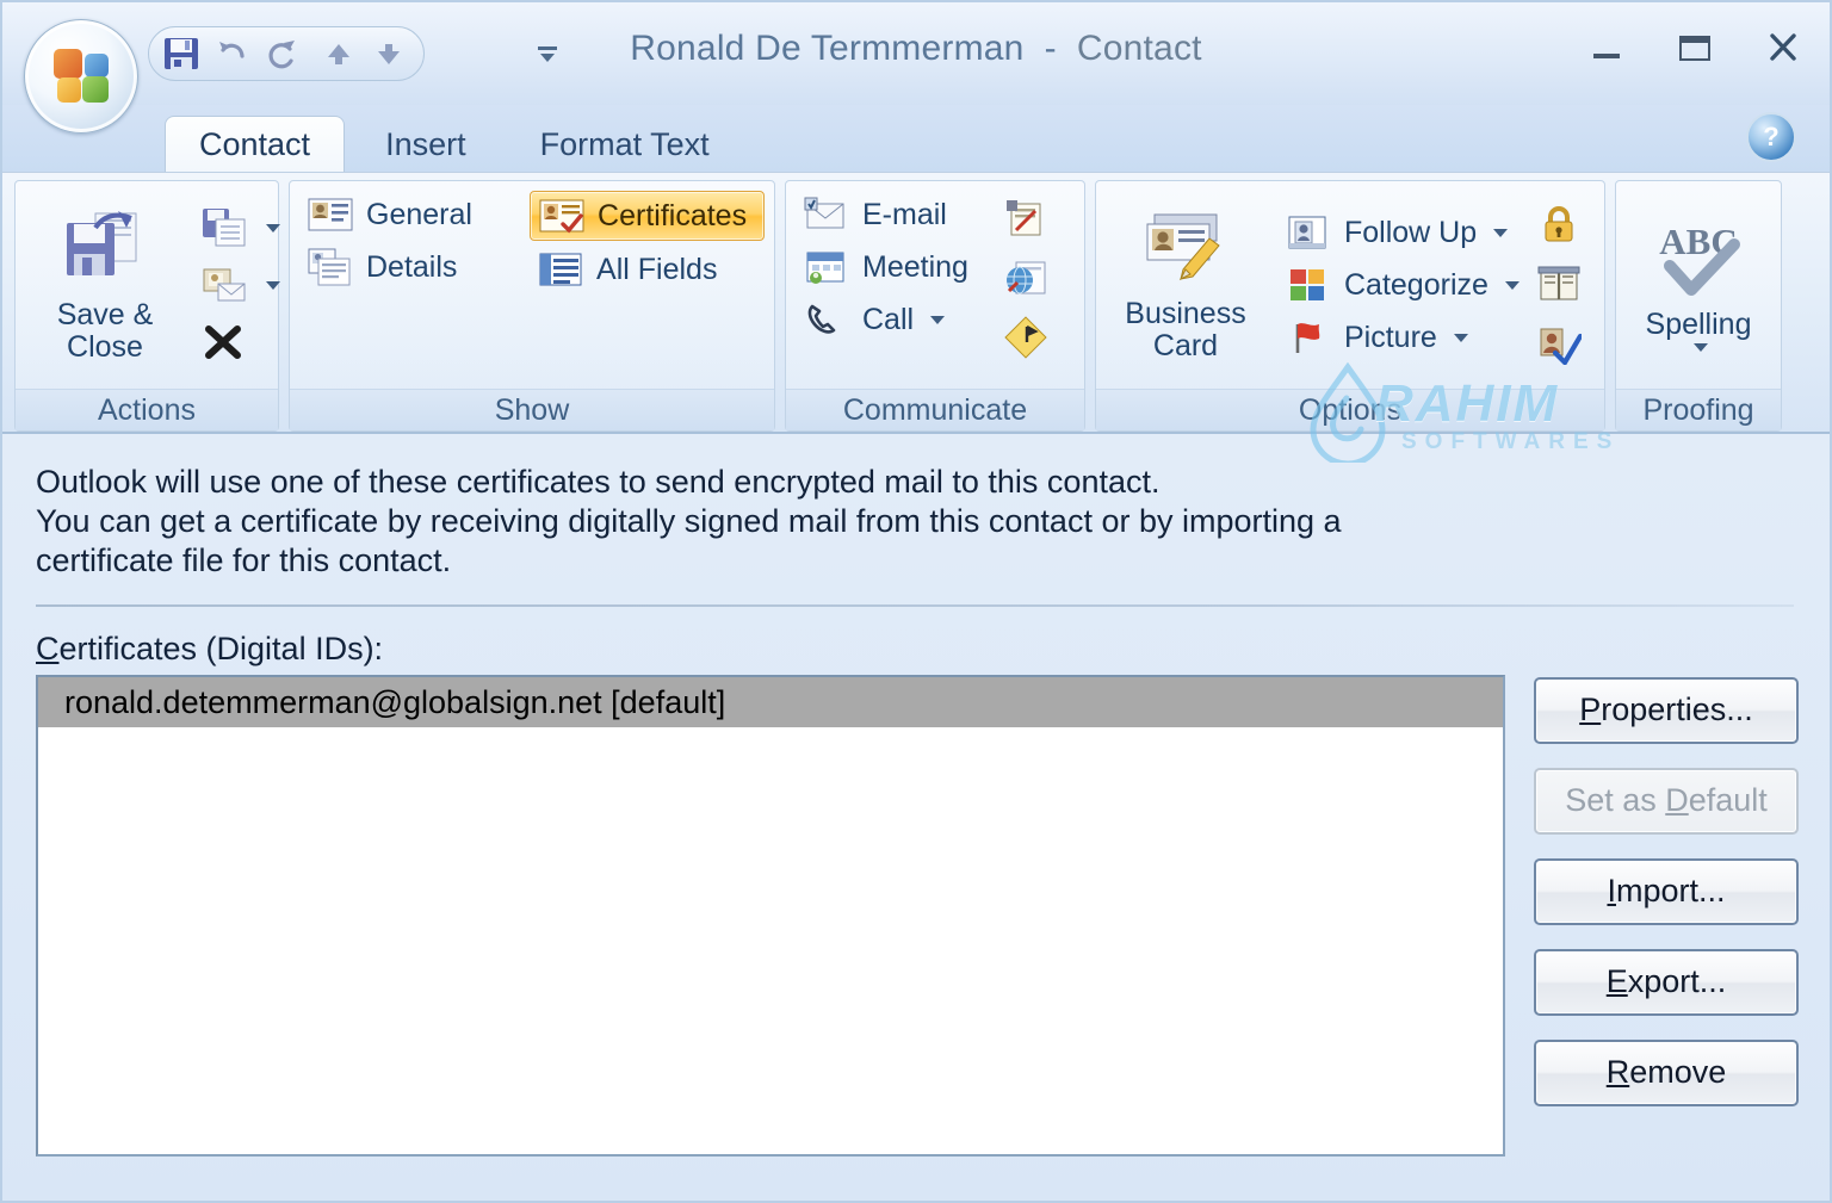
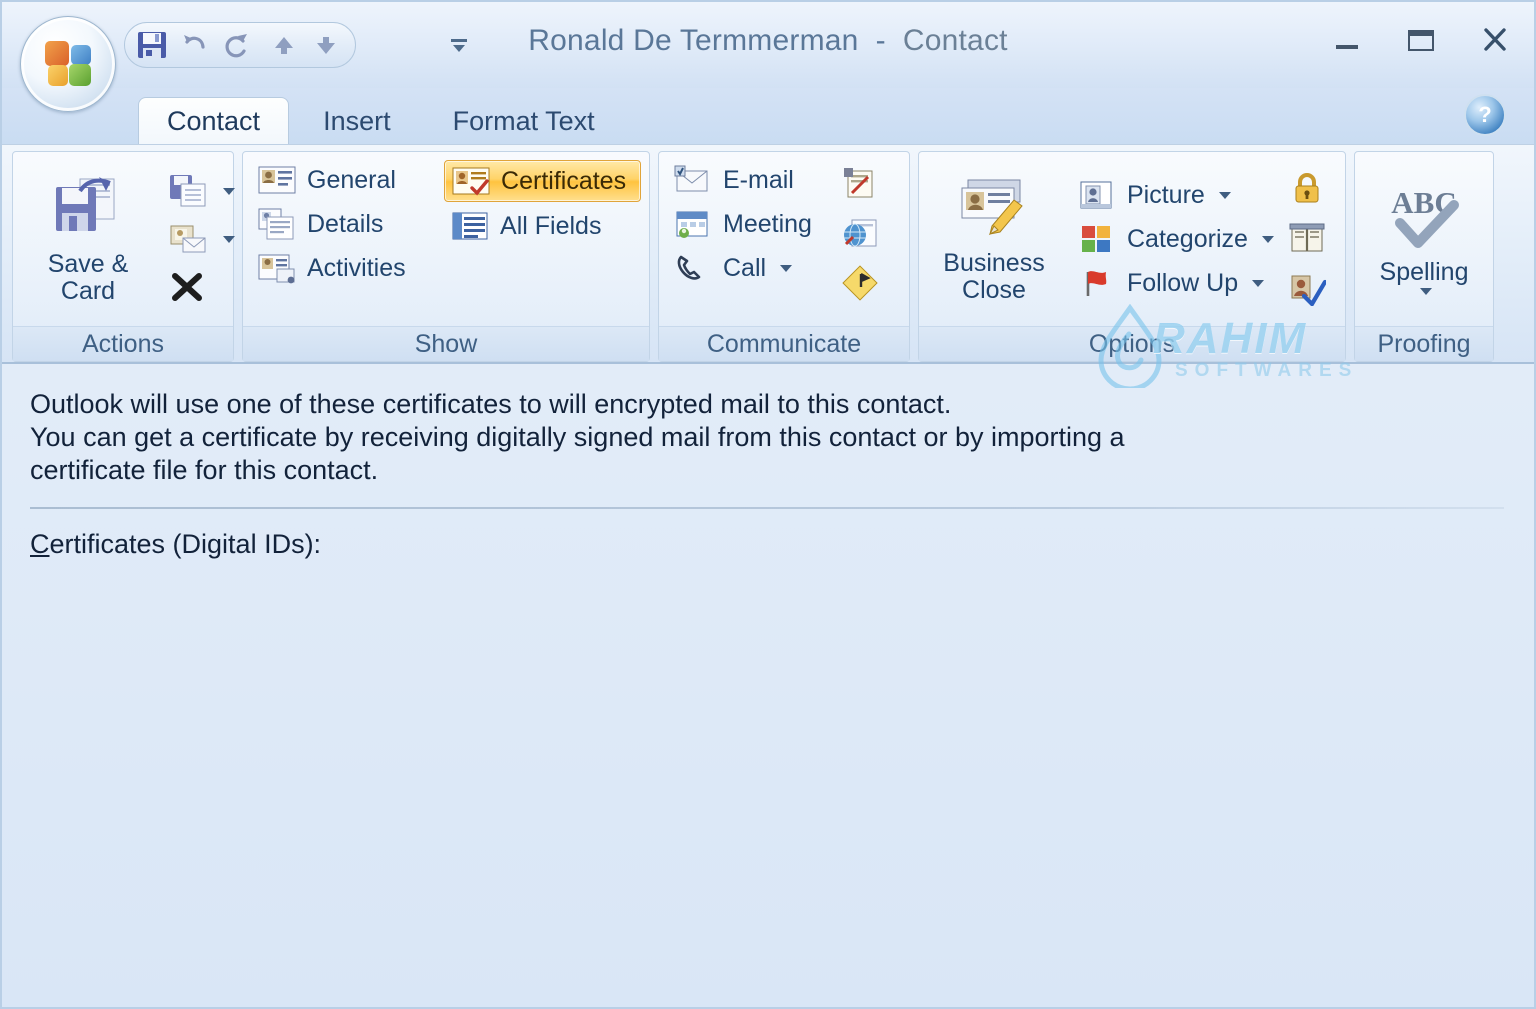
  Ronald De Termmerman - Contact
  Contact
  Insert
  Format Text
  ?
  Save &
- Close
+ Card
  Actions
  General
  Details
+ Activities
  Certificates
  All Fields
  Show
  E-mail
  Meeting
  Call
  Communicate
  Business
- Card
+ Close
- Follow Up
+ Picture
  Categorize
- Picture
+ Follow Up
  Options
  ABC
  Spelling
  Proofing
- Outlook will use one of these certificates to send encrypted mail to this contact.
+ Outlook will use one of these certificates to will encrypted mail to this contact.
  You can get a certificate by receiving digitally signed mail from this contact or by importing a
  certificate file for this contact.
  Certificates (Digital IDs):
- ronald.detemmerman@globalsign.net [default]
- Properties...
- Set as Default
- Import...
- Export...
- Remove
  RAHIM
  SOFTWARES
